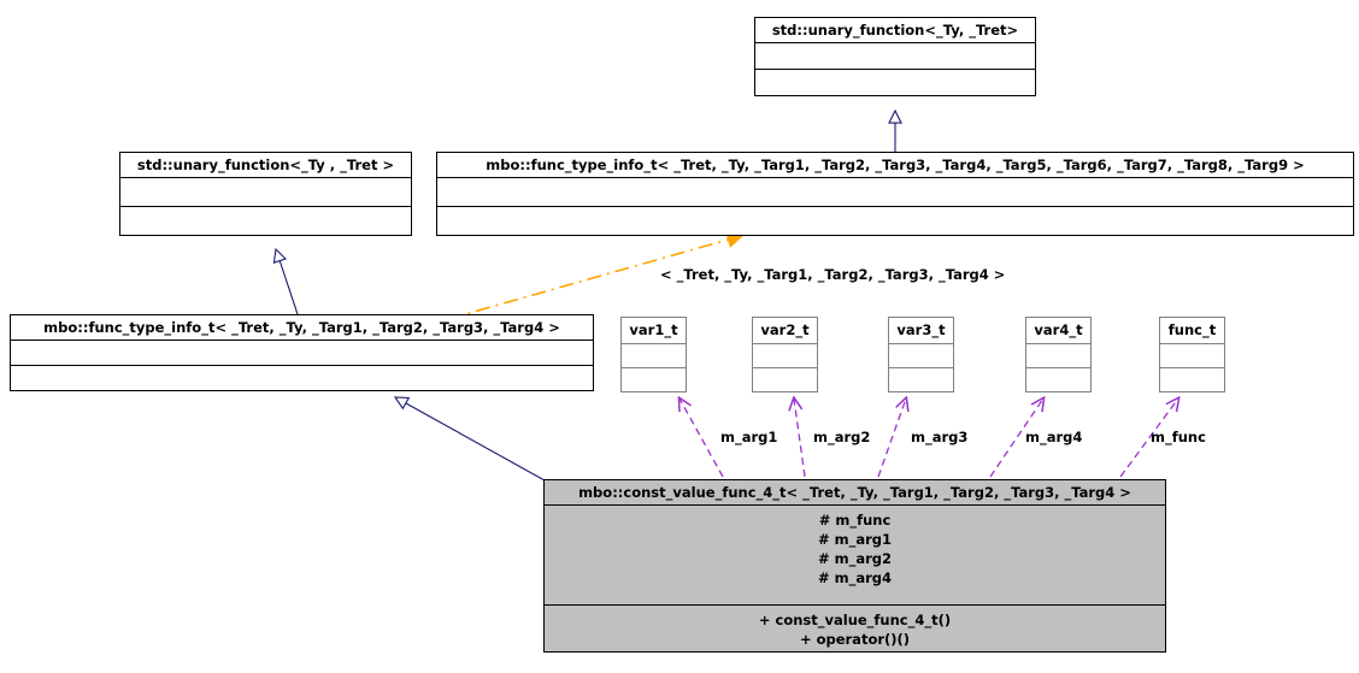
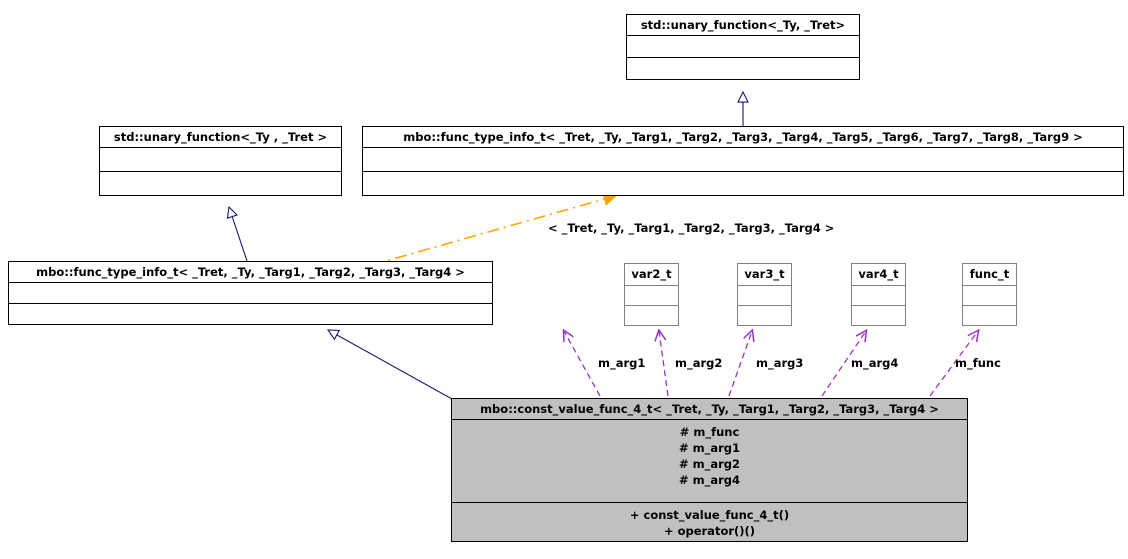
  std::unary_function<_Ty, _Tret>
  std::unary_function<_Ty , _Tret >
  mbo::func_type_info_t< _Tret, _Ty, _Targ1, _Targ2, _Targ3, _Targ4, _Targ5, _Targ6, _Targ7, _Targ8, _Targ9 >
  mbo::func_type_info_t< _Tret, _Ty, _Targ1, _Targ2, _Targ3, _Targ4 >
- var1_t
  var2_t
  var3_t
  var4_t
  func_t
  mbo::const_value_func_4_t< _Tret, _Ty, _Targ1, _Targ2, _Targ3, _Targ4 >
  # m_func
  # m_arg1
  # m_arg2
  # m_arg4
  + const_value_func_4_t()
  + operator()()
  < _Tret, _Ty, _Targ1, _Targ2, _Targ3, _Targ4 >
  m_arg1
  m_arg2
  m_arg3
  m_arg4
  m_func
